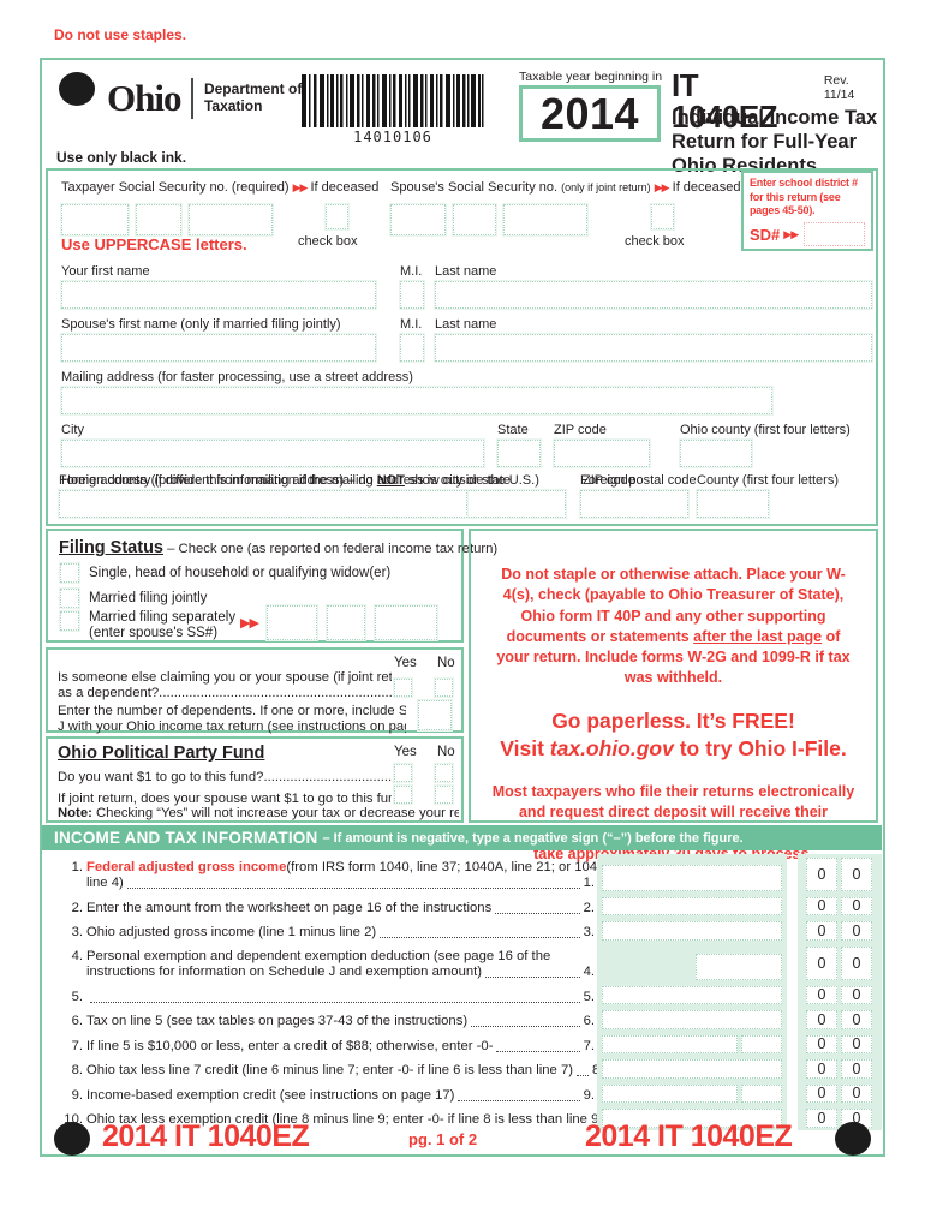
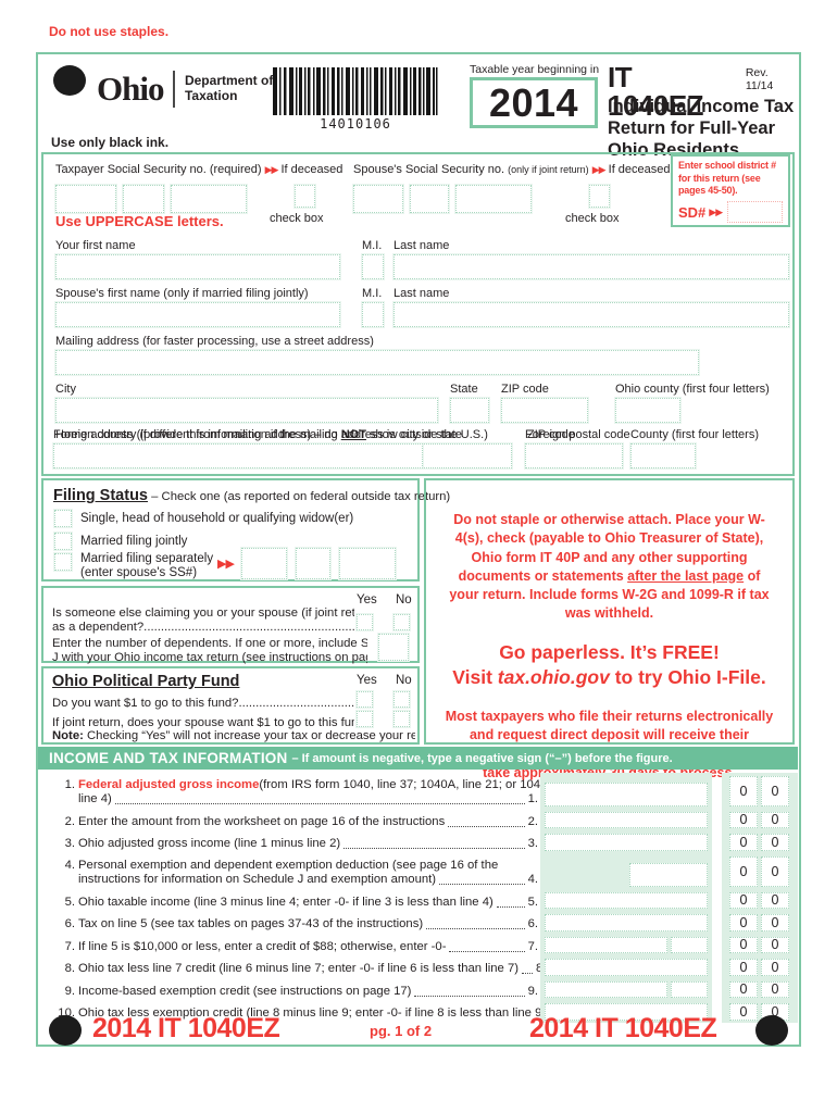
  Do not use staples.
  Ohio
  Department of
  Taxation
  14010106
  Taxable year beginning in
  2014
  IT 1040EZ
  Rev. 11/14
  Individual Income Tax Return for Full-Year Ohio Residents
  Use only black ink.
  Taxpayer Social Security no. (required) ▶▶ If deceased
  check box
  Use UPPERCASE letters.
  Spouse's Social Security no. (only if joint return) ▶▶ If deceased
  check box
  Enter school district # for this return (see pages 45-50).
  SD#
  ▶▶
  Your first name
  M.I.
  Last name
  Spouse's first name (only if married filing jointly)
  M.I.
  Last name
  Mailing address (for faster processing, use a street address)
  City
  State
  ZIP code
  Ohio county (first four letters)
  Home address (if different from mailing address) – do NOT show city or state
  ZIP code
  County (first four letters)
  Foreign country (provide this information if the mailing address is outside the U.S.)
  Foreign postal code
- Filing Status – Check one (as reported on federal income tax return)
+ Filing Status – Check one (as reported on federal outside tax return)
  Single, head of household or qualifying widow(er)
  Married filing jointly
  Married filing separately
  (enter spouse's SS#)
  ▶▶
  Yes
  No
  Is someone else claiming you or your spouse (if joint ret
  as a dependent?..............................................................
  Enter the number of dependents. If one or more, include S
  J with your Ohio income tax return (see instructions on pa
  Ohio Political Party Fund
  Yes
  No
  Do you want $1 to go to this fund?..................................
  If joint return, does your spouse want $1 to go to this fu
  Note: Checking “Yes” will not increase your tax or decrease your re
  Do not staple or otherwise attach. Place your W-4(s), check (payable to Ohio Treasurer of State), Ohio form IT 40P and any other supporting documents or statements after the last page of your return. Include forms W-2G and 1099-R if tax was withheld.
  Go paperless. It’s FREE!
  Visit tax.ohio.gov to try Ohio I-File.
  INCOME AND TAX INFORMATION
  – If amount is negative, type a negative sign (“–”) before the figure.
  1.
  Federal adjusted gross income
  (from IRS form 1040, line 37; 1040A, line 21; or 104
  line 4)
  1.
  0
  0
  2.
  Enter the amount from the worksheet on page 16 of the instructions
  2.
  0
  0
  3.
  Ohio adjusted gross income (line 1 minus line 2)
  3.
  0
  0
  4.
  Personal exemption and dependent exemption deduction (see page 16 of the
  instructions for information on Schedule J and exemption amount)
  4.
  0
  0
  5.
+ Ohio taxable income (line 3 minus line 4; enter -0- if line 3 is less than line 4)
  5.
  0
  0
  6.
  Tax on line 5 (see tax tables on pages 37-43 of the instructions)
  6.
  0
  0
  7.
  If line 5 is $10,000 or less, enter a credit of $88; otherwise, enter -0-
  7.
  0
  0
  8.
  Ohio tax less line 7 credit (line 6 minus line 7; enter -0- if line 6 is less than line 7)
  0
  0
  9.
  Income-based exemption credit (see instructions on page 17)
  9.
  0
  0
  10.
  Ohio tax less exemption credit (line 8 minus line 9; enter -0- if line 8 is less than line 9
  0
  0
  2014 IT 1040EZ
  pg. 1 of 2
  2014 IT 1040EZ
